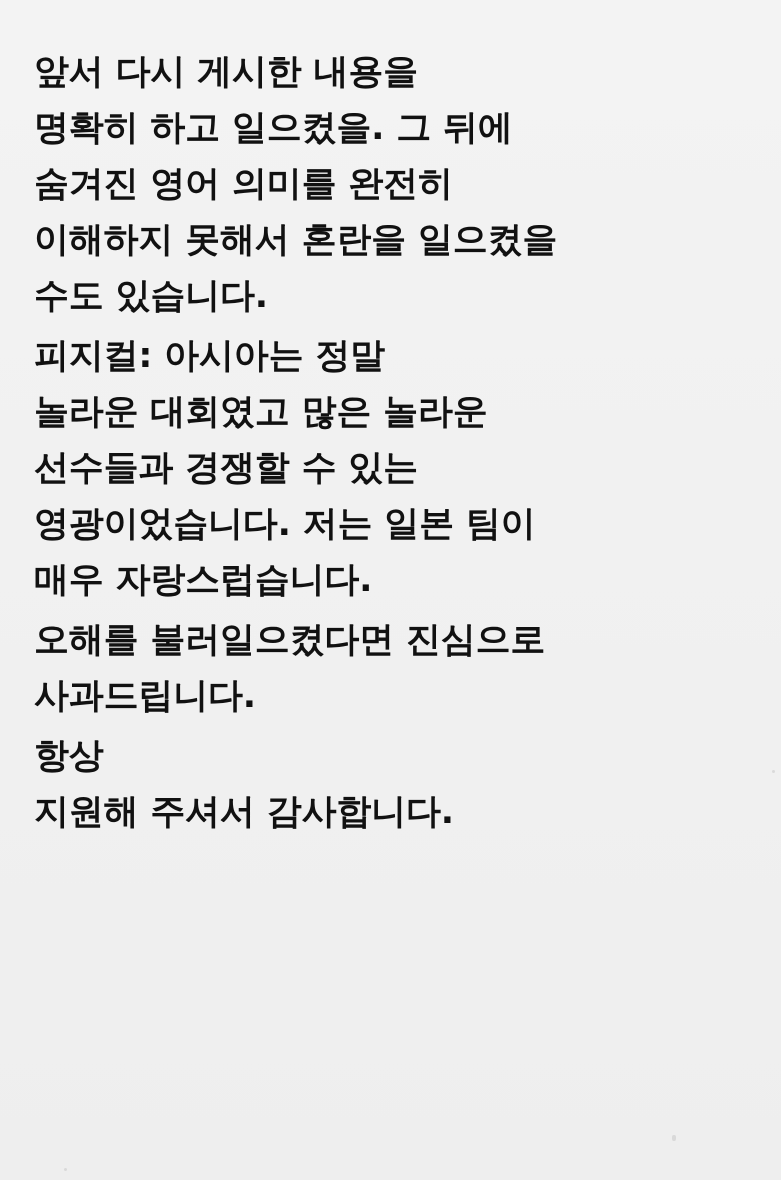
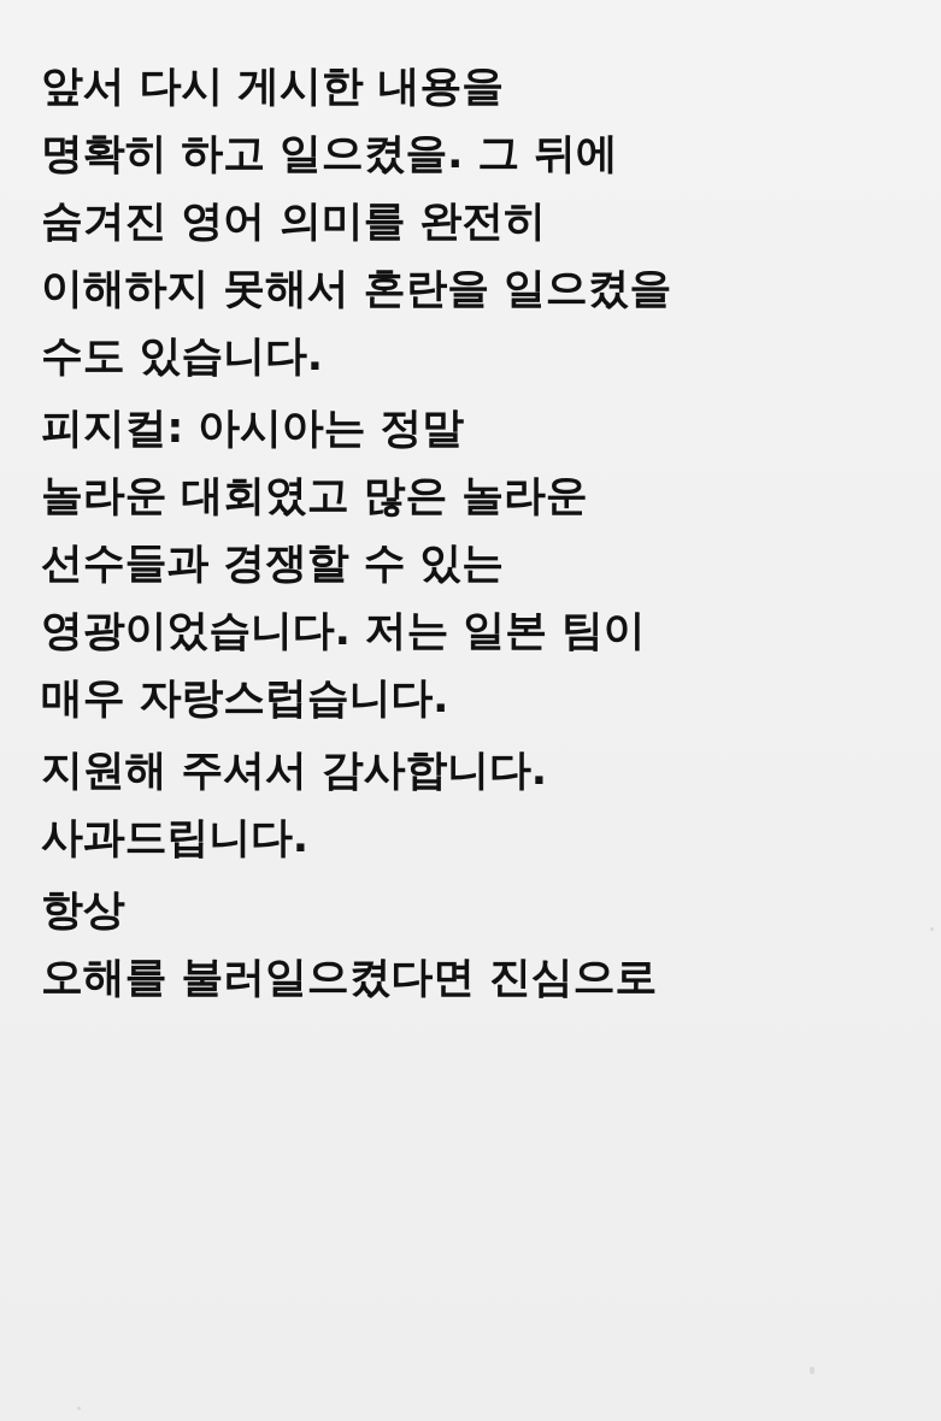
  앞서 다시 게시한 내용을
  명확히 하고 일으켰을. 그 뒤에
  숨겨진 영어 의미를 완전히
  이해하지 못해서 혼란을 일으켰을
  수도 있습니다.
  피지컬: 아시아는 정말
  놀라운 대회였고 많은 놀라운
  선수들과 경쟁할 수 있는
  영광이었습니다. 저는 일본 팀이
  매우 자랑스럽습니다.
- 오해를 불러일으켰다면 진심으로
+ 지원해 주셔서 감사합니다.
  사과드립니다.
  항상
- 지원해 주셔서 감사합니다.
+ 오해를 불러일으켰다면 진심으로
